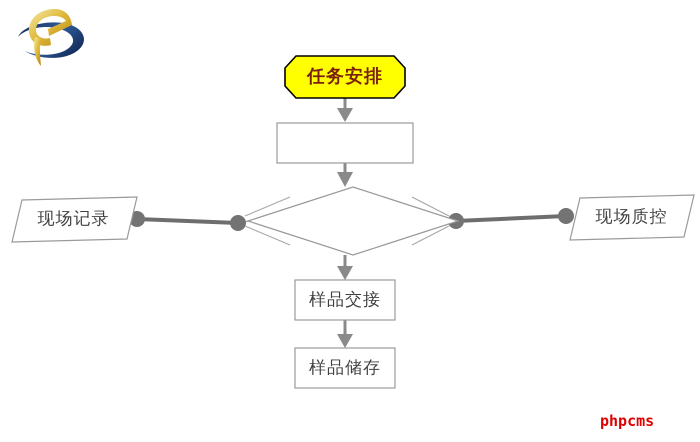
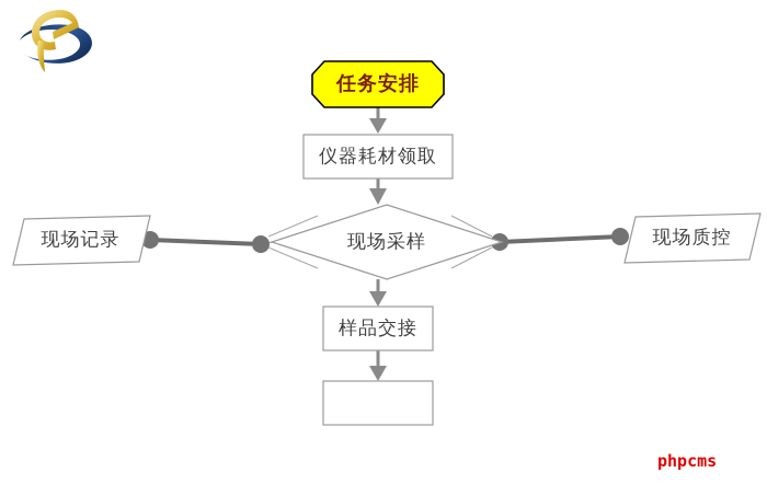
  任务安排
+ 仪器耗材领取
+ 现场采样
  现场记录
  现场质控
  样品交接
- 样品储存
  phpcms
